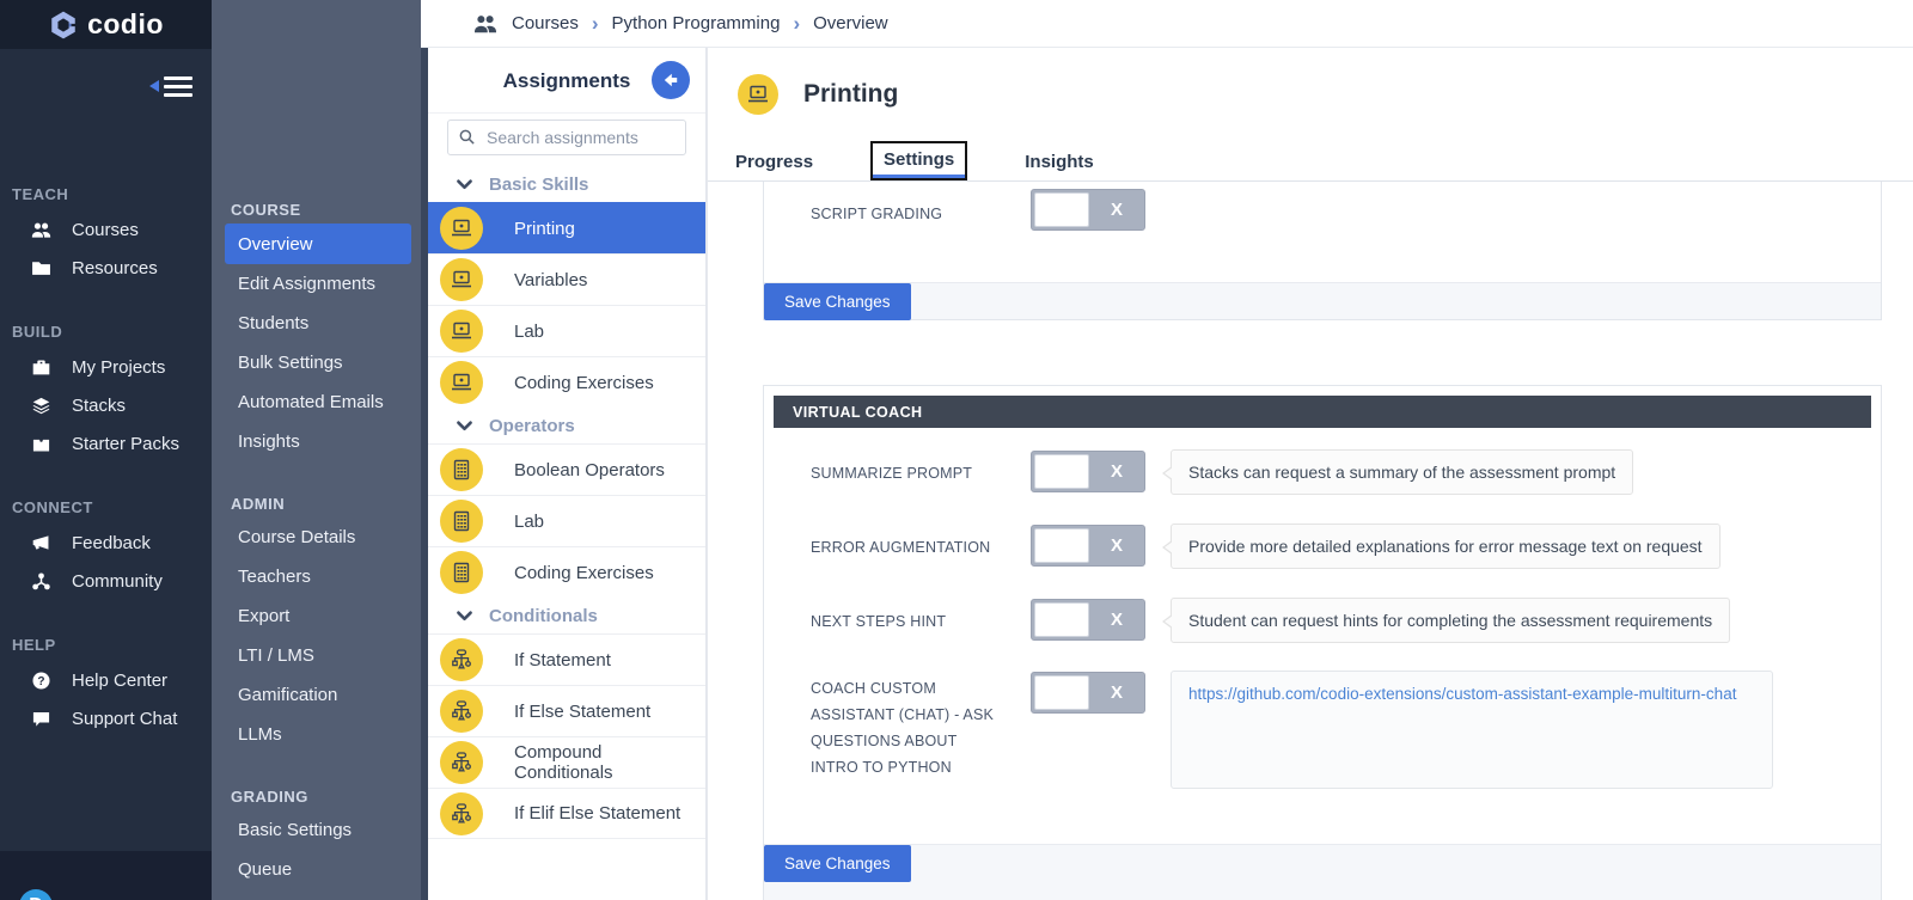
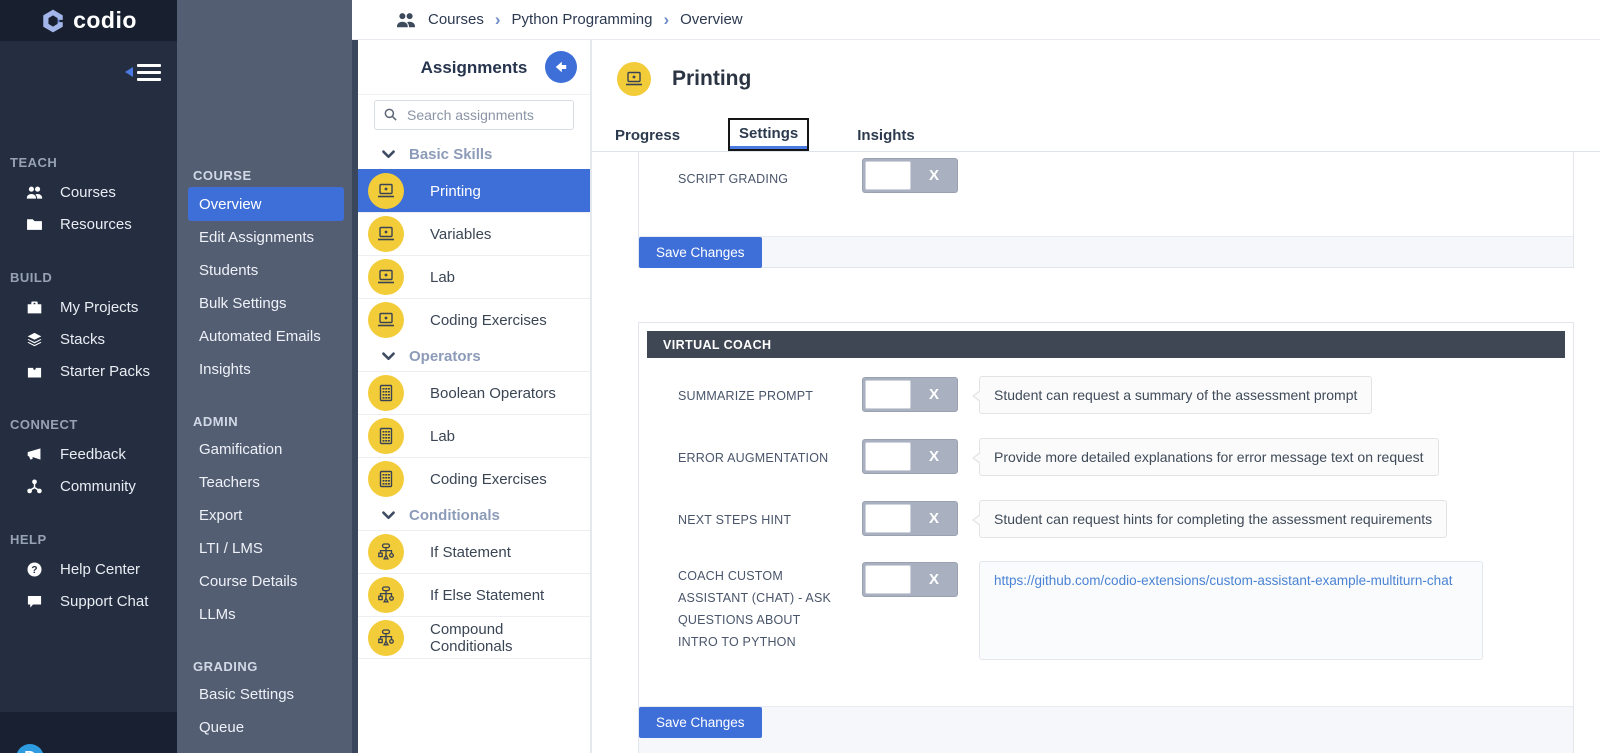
  codio
  TEACH
  Courses
  Resources
  BUILD
  My Projects
  Stacks
  Starter Packs
  CONNECT
  Feedback
  Community
  HELP
  Help Center
  Support Chat
  COURSE
  Overview
  Edit Assignments
  Students
  Bulk Settings
  Automated Emails
  Insights
  ADMIN
- Course Details
+ Gamification
  Teachers
  Export
  LTI / LMS
- Gamification
+ Course Details
  LLMs
  GRADING
  Basic Settings
  Queue
  Courses
  ›
  Python Programming
  ›
  Overview
  Assignments
  Search assignments
  Basic Skills
  Printing
  Variables
  Lab
  Coding Exercises
  Operators
  Boolean Operators
  Lab
  Coding Exercises
  Conditionals
  If Statement
  If Else Statement
  Compound Conditionals
- If Elif Else Statement
  Printing
  Progress
  Settings
  Insights
  SCRIPT GRADING
  X
  Save Changes
  VIRTUAL COACH
  SUMMARIZE PROMPT
  X
- Stacks can request a summary of the assessment prompt
+ Student can request a summary of the assessment prompt
  ERROR AUGMENTATION
  X
  Provide more detailed explanations for error message text on request
  NEXT STEPS HINT
  X
  Student can request hints for completing the assessment requirements
  COACH CUSTOM ASSISTANT (CHAT) - ASK QUESTIONS ABOUT INTRO TO PYTHON
  X
  https://github.com/codio-extensions/custom-assistant-example-multiturn-chat
  Save Changes
